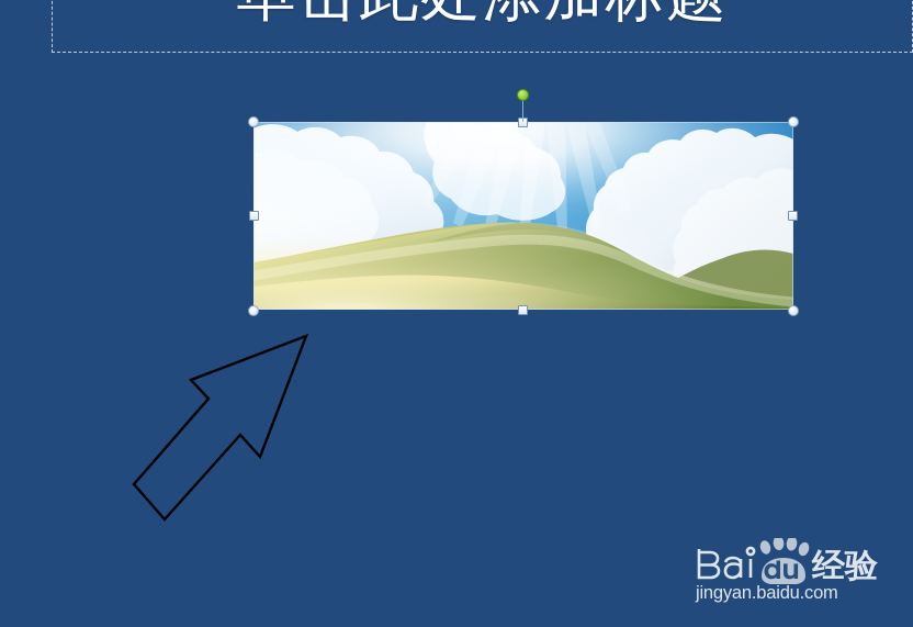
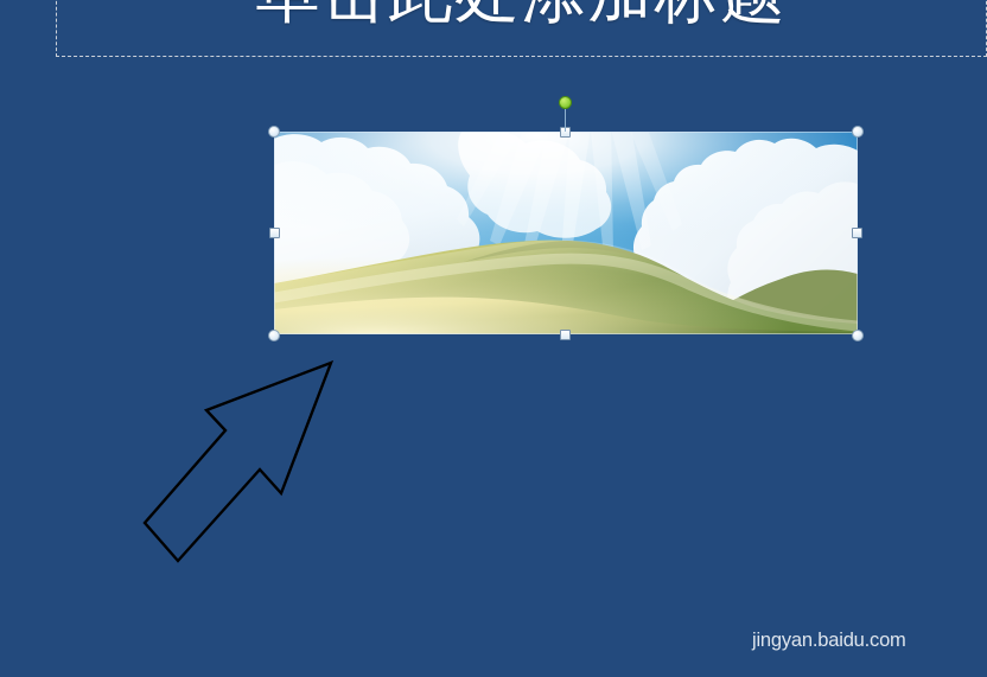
- 经验
  jingyan.baidu.com
